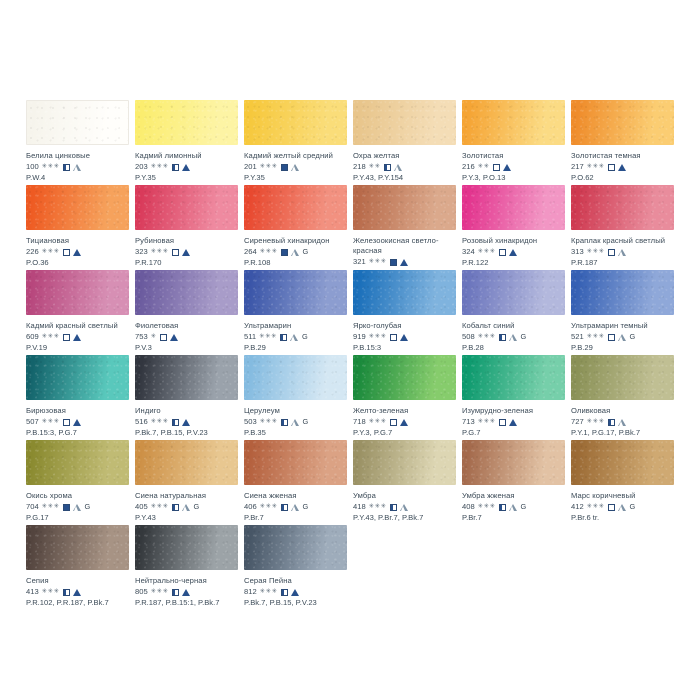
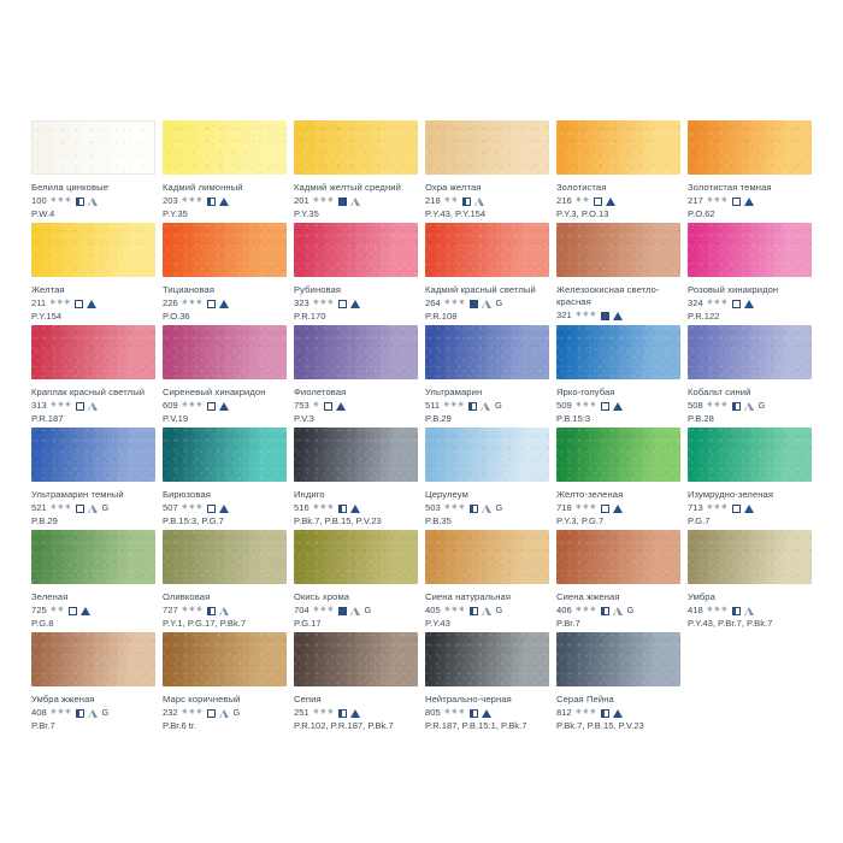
  Белила цинковые
  100
  P.W.4
  Кадмий лимонный
  203
  P.Y.35
  Кадмий желтый средний
  201
  P.Y.35
  Охра желтая
  218
  P.Y.43, P.Y.154
  Золотистая
  216
  P.Y.3, P.O.13
  Золотистая темная
  217
  P.O.62
+ Желтая
+ 211
+ P.Y.154
  Тициановая
  226
  P.O.36
  Рубиновая
  323
  P.R.170
- Сиреневый хинакридон
+ Кадмий красный светлый
  264
  G
  P.R.108
  Железоокисная светло-
  красная
  321
  Розовый хинакридон
  324
  P.R.122
  Краплак красный светлый
  313
  P.R.187
- Кадмий красный светлый
+ Сиреневый хинакридон
  609
  P.V.19
  Фиолетовая
  753
  P.V.3
  Ультрамарин
  511
  G
  P.B.29
  Ярко-голубая
- 919
+ 509
  P.B.15:3
  Кобальт синий
  508
  G
  P.B.28
  Ультрамарин темный
  521
  G
  P.B.29
  Бирюзовая
  507
  P.B.15:3, P.G.7
  Индиго
  516
  P.Bk.7, P.B.15, P.V.23
  Церулеум
  503
  G
  P.B.35
  Желто-зеленая
  718
  P.Y.3, P.G.7
  Изумрудно-зеленая
  713
  P.G.7
+ Зеленая
+ 725
+ P.G.8
  Оливковая
  727
  P.Y.1, P.G.17, P.Bk.7
  Окись хрома
  704
  G
  P.G.17
  Сиена натуральная
  405
  G
  P.Y.43
  Сиена жженая
  406
  G
  P.Br.7
  Умбра
  418
  P.Y.43, P.Br.7, P.Bk.7
  Умбра жженая
  408
  G
  P.Br.7
  Марс коричневый
- 412
+ 232
  G
  P.Br.6 tr.
  Сепия
- 413
+ 251
  P.R.102, P.R.187, P.Bk.7
  Нейтрально-черная
  805
  P.R.187, P.B.15:1, P.Bk.7
  Серая Пейна
  812
  P.Bk.7, P.B.15, P.V.23
